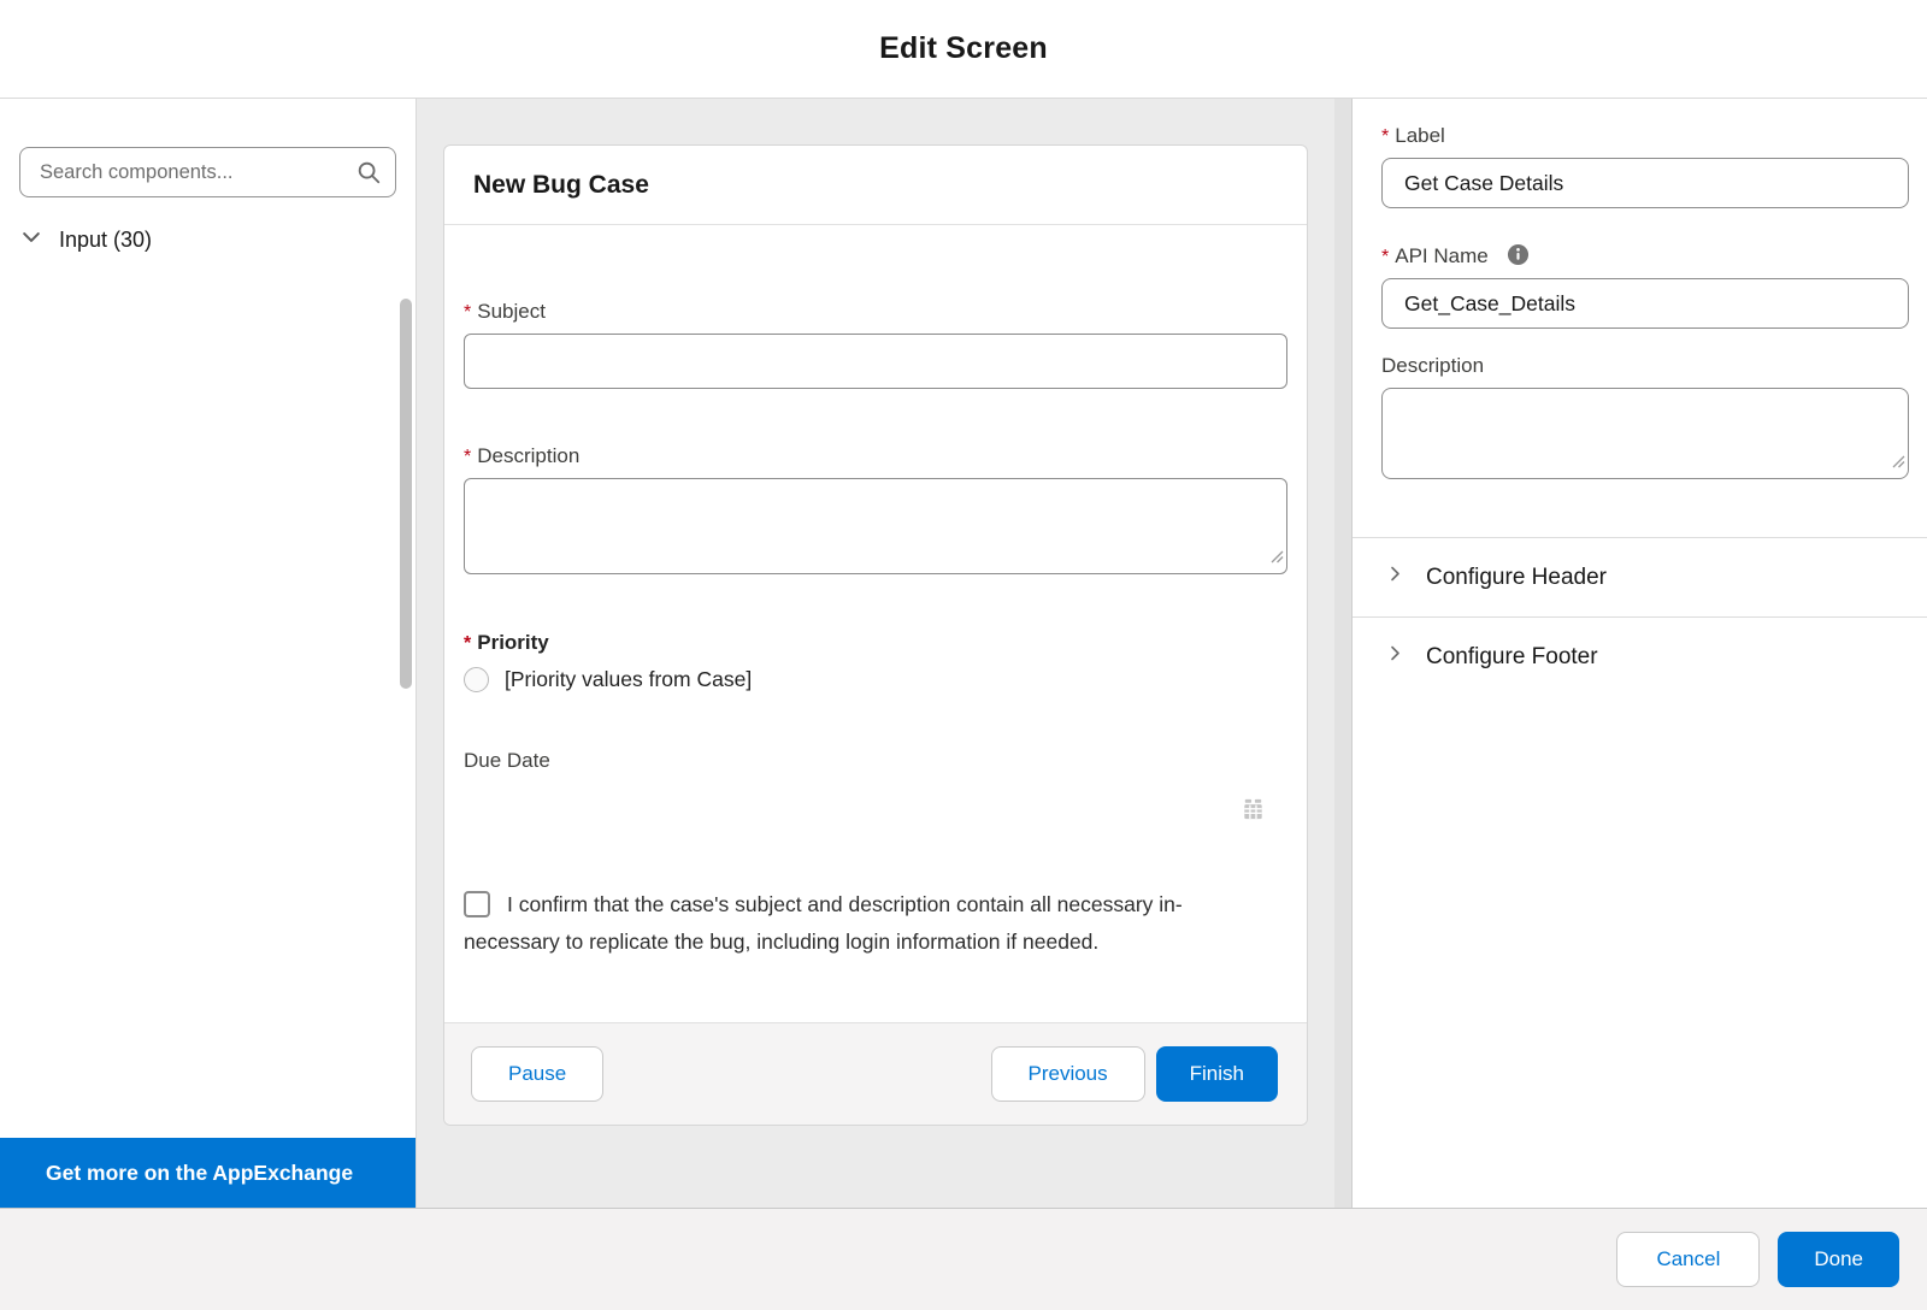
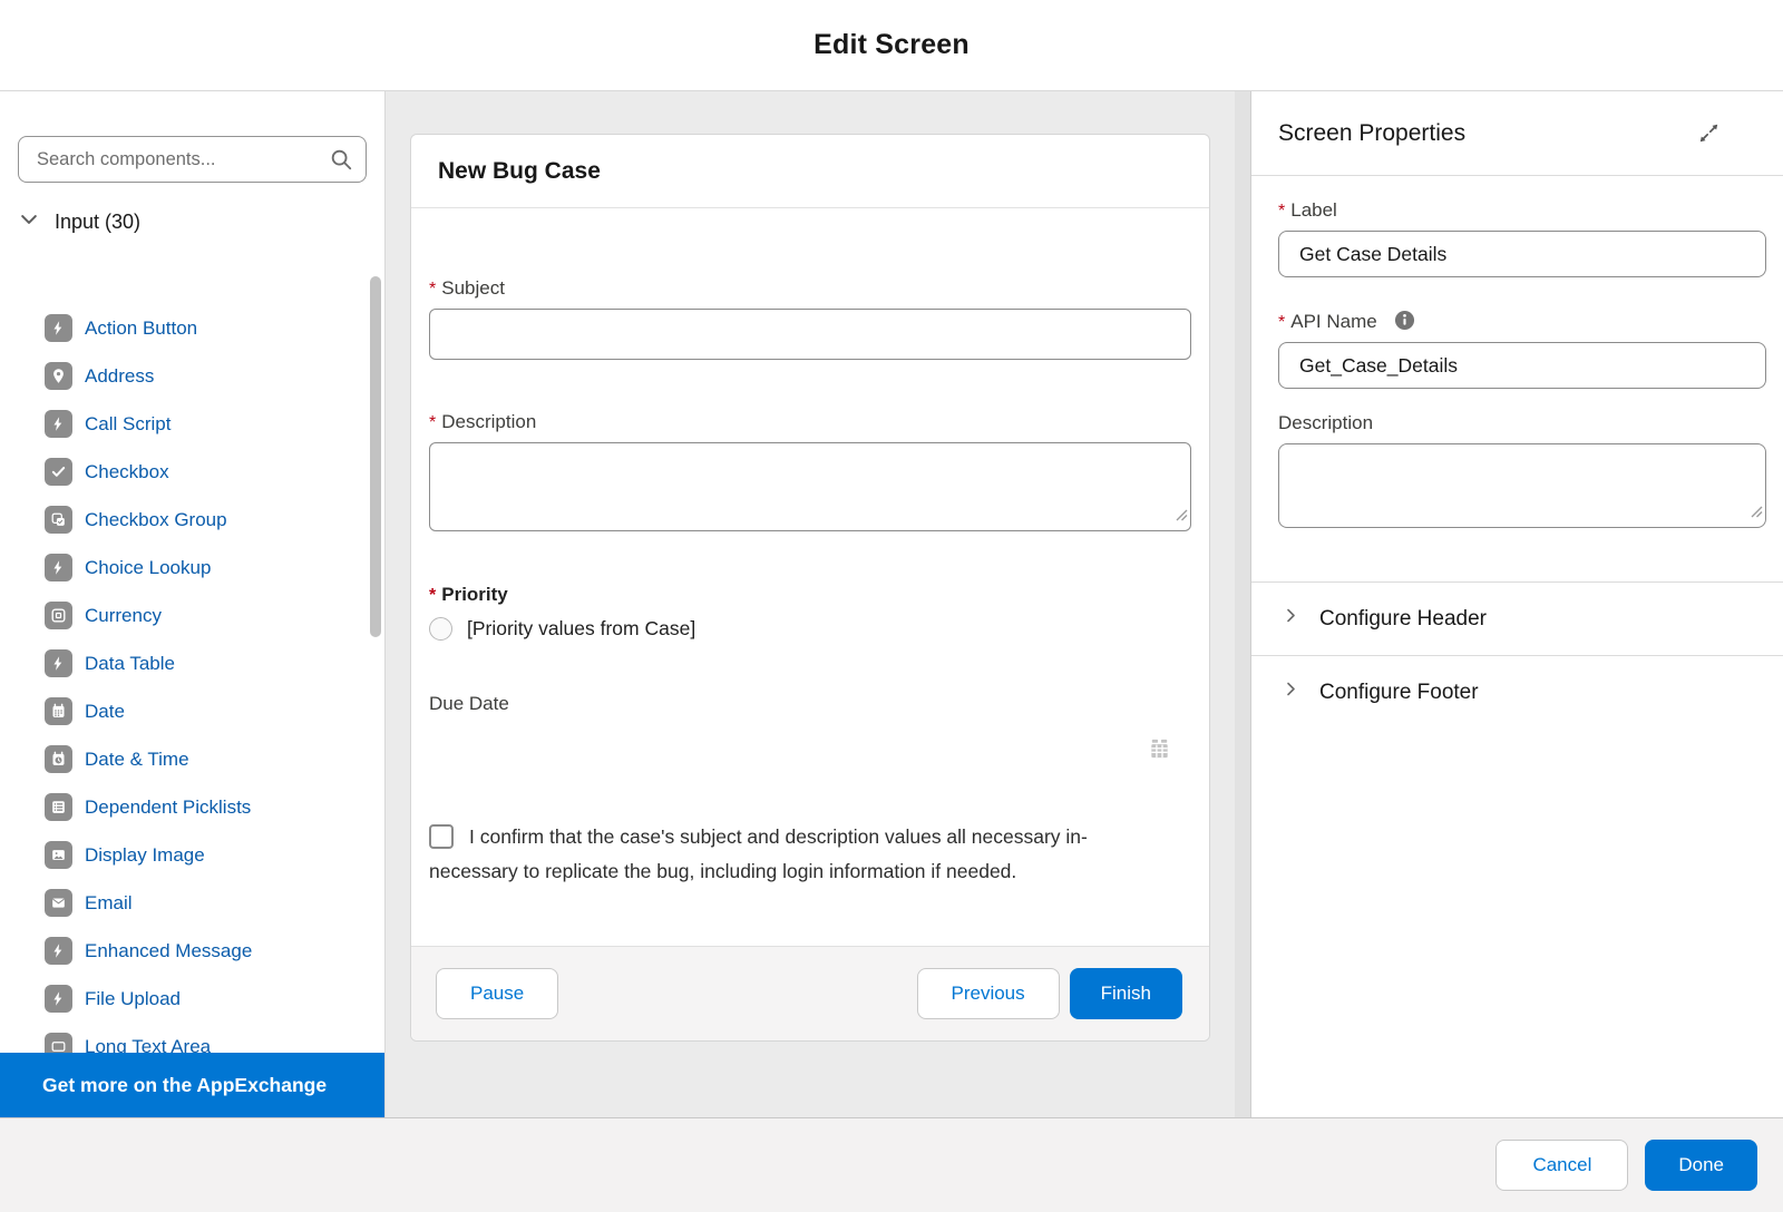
  Edit Screen
  Search components...
  Input (30)
+ Action Button
+ Address
+ Call Script
+ Checkbox
+ Checkbox Group
+ Choice Lookup
+ Currency
+ Data Table
+ Date
+ Date & Time
+ Dependent Picklists
+ Display Image
+ Email
+ Enhanced Message
+ File Upload
+ Long Text Area
  Get more on the AppExchange
  New Bug Case
  *
  Subject
  *
  Description
  *
  Priority
  [Priority values from Case]
  Due Date
- I confirm that the case's subject and description contain all necessary in-
+ I confirm that the case's subject and description values all necessary in-
  necessary to replicate the bug, including login information if needed.
  Pause
  Previous
  Finish
+ Screen Properties
  *
  Label
  Get Case Details
  *
  API Name
  Get_Case_Details
  Description
  Configure Header
  Configure Footer
  Cancel
  Done
